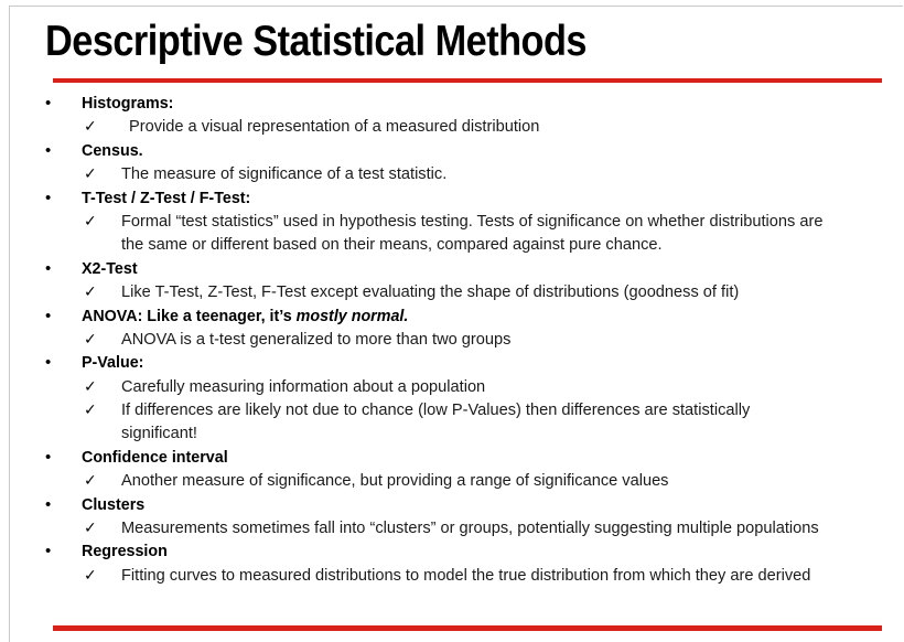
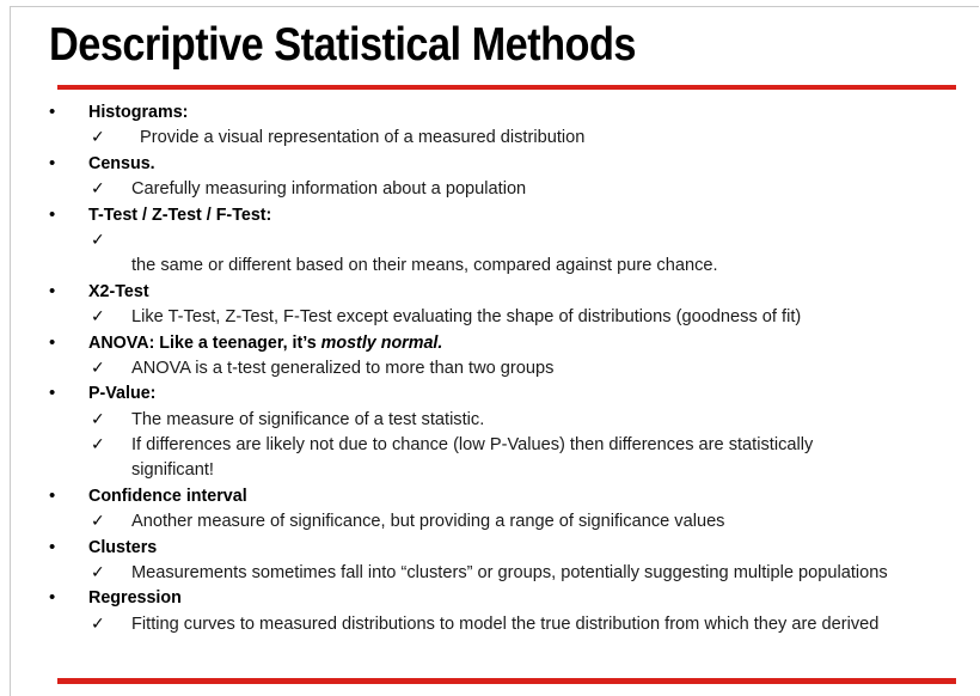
  Descriptive Statistical Methods
  •
  Histograms:
  ✓
  Provide a visual representation of a measured distribution
  •
  Census.
  ✓
- The measure of significance of a test statistic.
+ Carefully measuring information about a population
  •
  T-Test / Z-Test / F-Test:
  ✓
- Formal “test statistics” used in hypothesis testing. Tests of significance on whether distributions are
  the same or different based on their means, compared against pure chance.
  •
  X2-Test
  ✓
  Like T-Test, Z-Test, F-Test except evaluating the shape of distributions (goodness of fit)
  •
  ANOVA: Like a teenager, it’s mostly normal.
  ✓
  ANOVA is a t-test generalized to more than two groups
  •
  P-Value:
  ✓
- Carefully measuring information about a population
+ The measure of significance of a test statistic.
  ✓
  If differences are likely not due to chance (low P-Values) then differences are statistically
  significant!
  •
  Confidence interval
  ✓
  Another measure of significance, but providing a range of significance values
  •
  Clusters
  ✓
  Measurements sometimes fall into “clusters” or groups, potentially suggesting multiple populations
  •
  Regression
  ✓
  Fitting curves to measured distributions to model the true distribution from which they are derived
